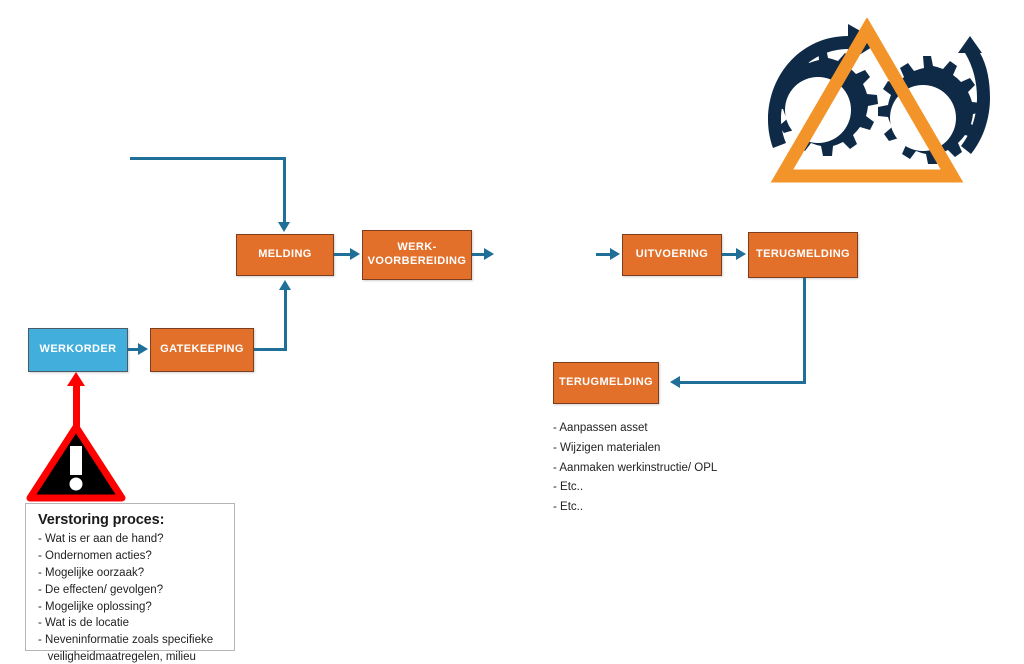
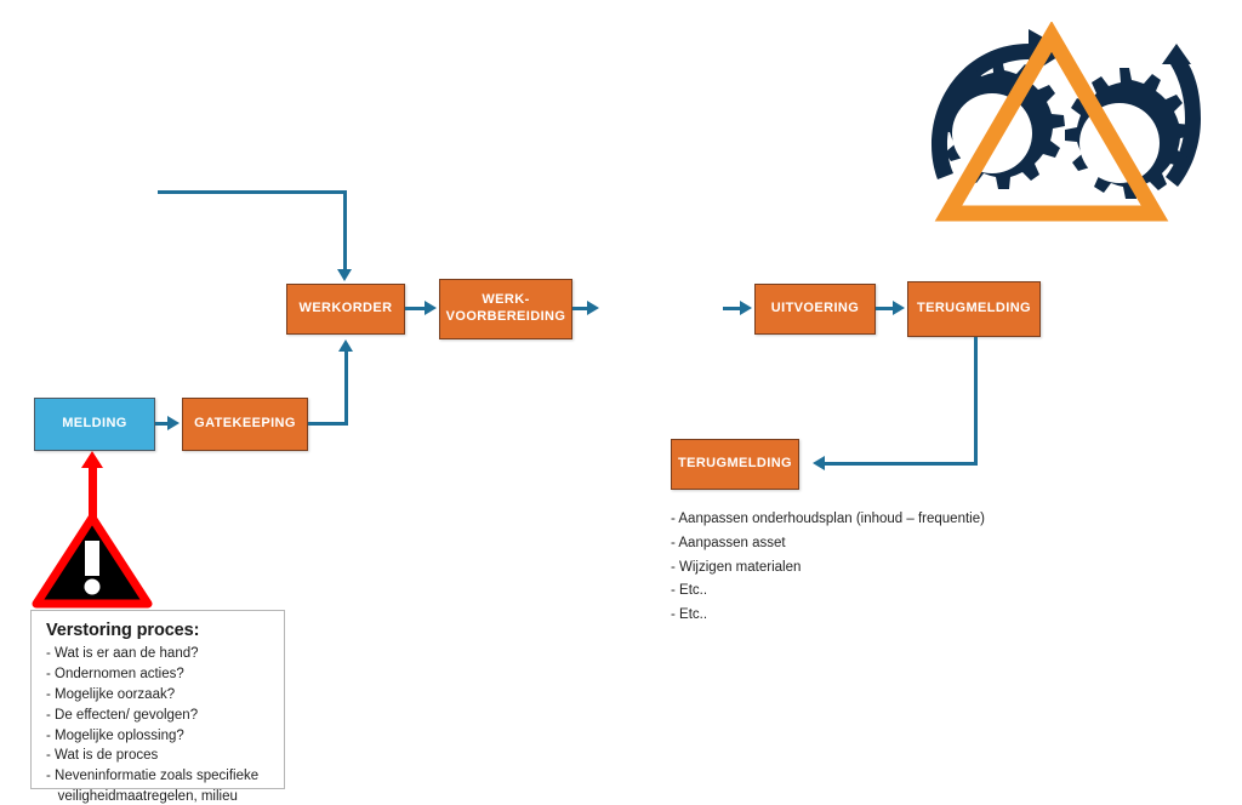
- MELDING
+ WERKORDER
  WERK-
  VOORBEREIDING
  UITVOERING
  TERUGMELDING
- WERKORDER
+ MELDING
  GATEKEEPING
  TERUGMELDING
  Verstoring proces:
  - Wat is er aan de hand?
  - Ondernomen acties?
  - Mogelijke oorzaak?
  - De effecten/ gevolgen?
  - Mogelijke oplossing?
- - Wat is de locatie
+ - Wat is de proces
  - Neveninformatie zoals specifieke
  veiligheidmaatregelen, milieu
+ - Aanpassen onderhoudsplan (inhoud – frequentie)
  - Aanpassen asset
  - Wijzigen materialen
- - Aanmaken werkinstructie/ OPL
  - Etc..
  - Etc..
